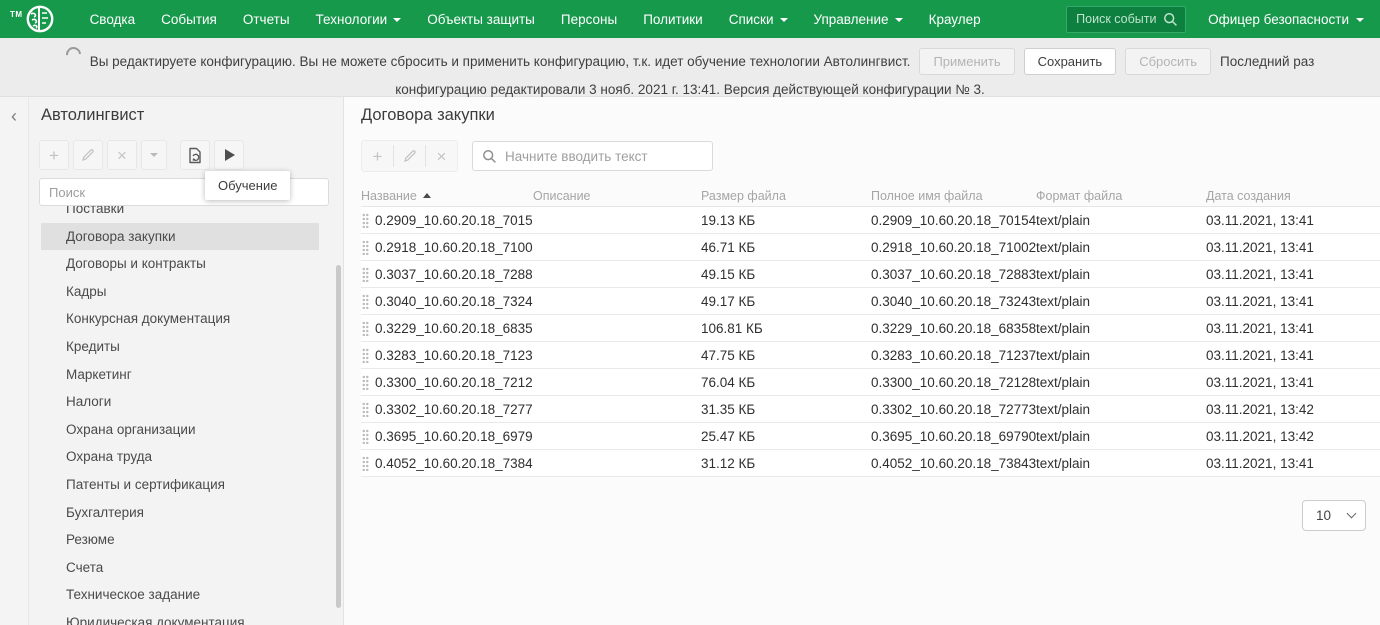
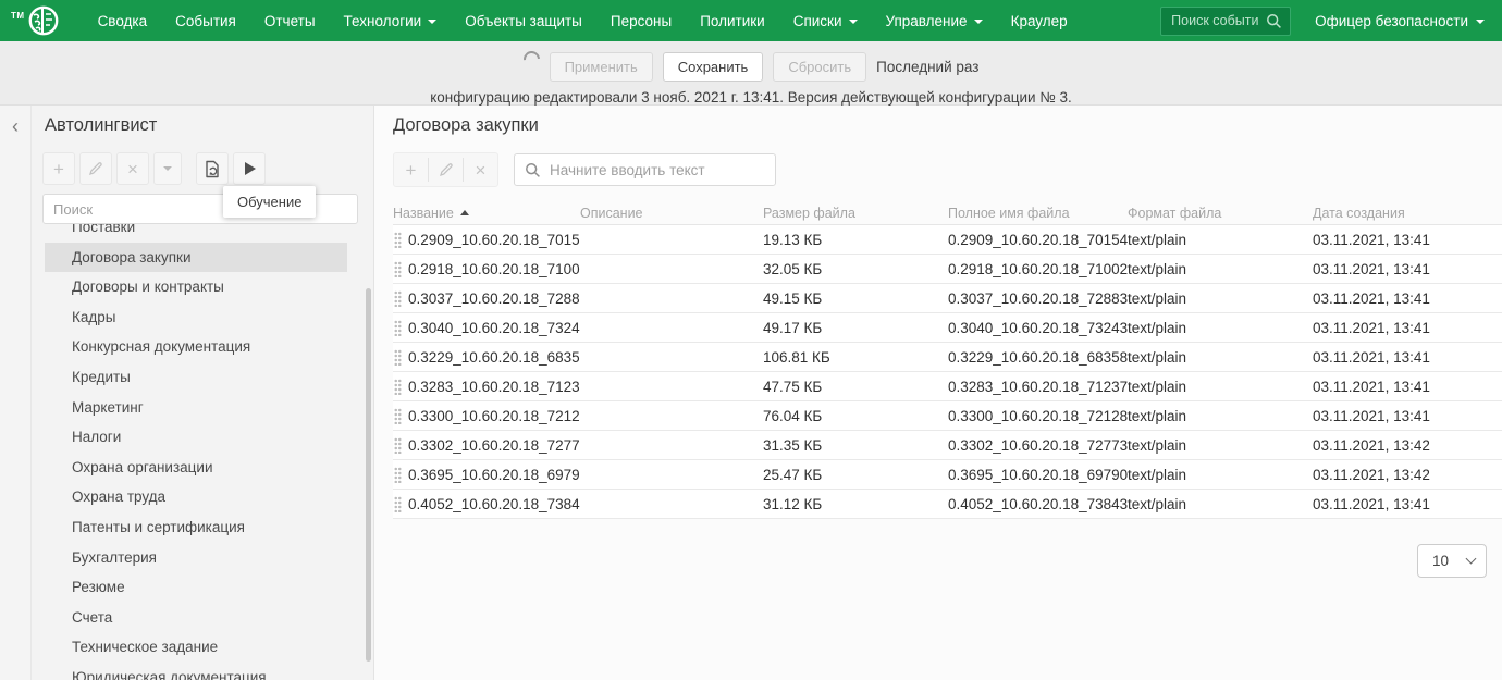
  TM
  Сводка
  События
  Отчеты
  Технологии
  Объекты защиты
  Персоны
  Политики
  Списки
  Управление
  Краулер
  Поиск событи
  Офицер безопасности
- Вы редактируете конфигурацию. Вы не можете сбросить и применить конфигурацию, т.к. идет обучение технологии Автолингвист.
  Применить
  Сохранить
  Сбросить
  Последний раз
  конфигурацию редактировали 3 нояб. 2021 г. 13:41. Версия действующей конфигурации № 3.
  ‹
  Автолингвист
  +
  ×
  Обучение
  Поиск
  Поставки
  Договора закупки
  Договоры и контракты
  Кадры
  Конкурсная документация
  Кредиты
  Маркетинг
  Налоги
  Охрана организации
  Охрана труда
  Патенты и сертификация
  Бухгалтерия
  Резюме
  Счета
  Техническое задание
  Юридическая документация
  Договора закупки
  +
  ×
  Начните вводить текст
  Название
  Описание
  Размер файла
  Полное имя файла
  Формат файла
  Дата создания
  0.2909_10.60.20.18_7015
  19.13 КБ
  0.2909_10.60.20.18_70154
  text/plain
  03.11.2021, 13:41
  0.2918_10.60.20.18_7100
- 46.71 КБ
+ 32.05 КБ
  0.2918_10.60.20.18_71002
  text/plain
  03.11.2021, 13:41
  0.3037_10.60.20.18_7288
  49.15 КБ
  0.3037_10.60.20.18_72883
  text/plain
  03.11.2021, 13:41
  0.3040_10.60.20.18_7324
  49.17 КБ
  0.3040_10.60.20.18_73243
  text/plain
  03.11.2021, 13:41
  0.3229_10.60.20.18_6835
  106.81 КБ
  0.3229_10.60.20.18_68358
  text/plain
  03.11.2021, 13:41
  0.3283_10.60.20.18_7123
  47.75 КБ
  0.3283_10.60.20.18_71237
  text/plain
  03.11.2021, 13:41
  0.3300_10.60.20.18_7212
  76.04 КБ
  0.3300_10.60.20.18_72128
  text/plain
  03.11.2021, 13:41
  0.3302_10.60.20.18_7277
  31.35 КБ
  0.3302_10.60.20.18_72773
  text/plain
  03.11.2021, 13:42
  0.3695_10.60.20.18_6979
  25.47 КБ
  0.3695_10.60.20.18_69790
  text/plain
  03.11.2021, 13:42
  0.4052_10.60.20.18_7384
  31.12 КБ
  0.4052_10.60.20.18_73843
  text/plain
  03.11.2021, 13:41
  10
